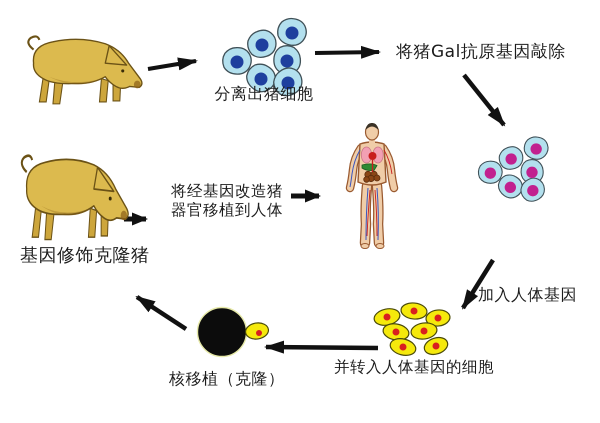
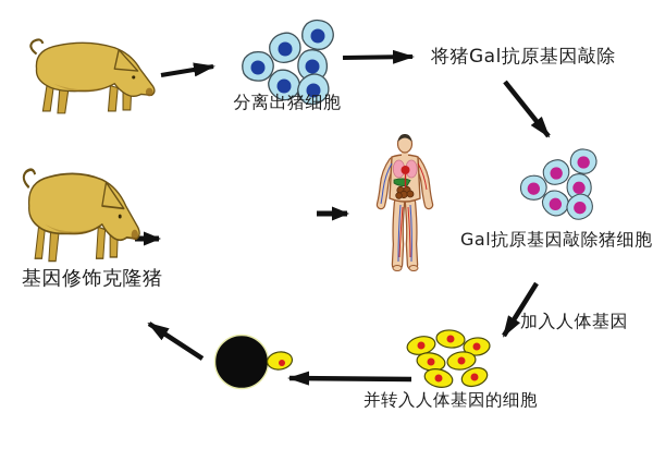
  分离出猪细胞
  将猪Gal抗原基因敲除
+ Gal抗原基因敲除猪细胞
  加入人体基因
  并转入人体基因的细胞
- 核移植（克隆）
  基因修饰克隆猪
- 将经基因改造猪
- 器官移植到人体
